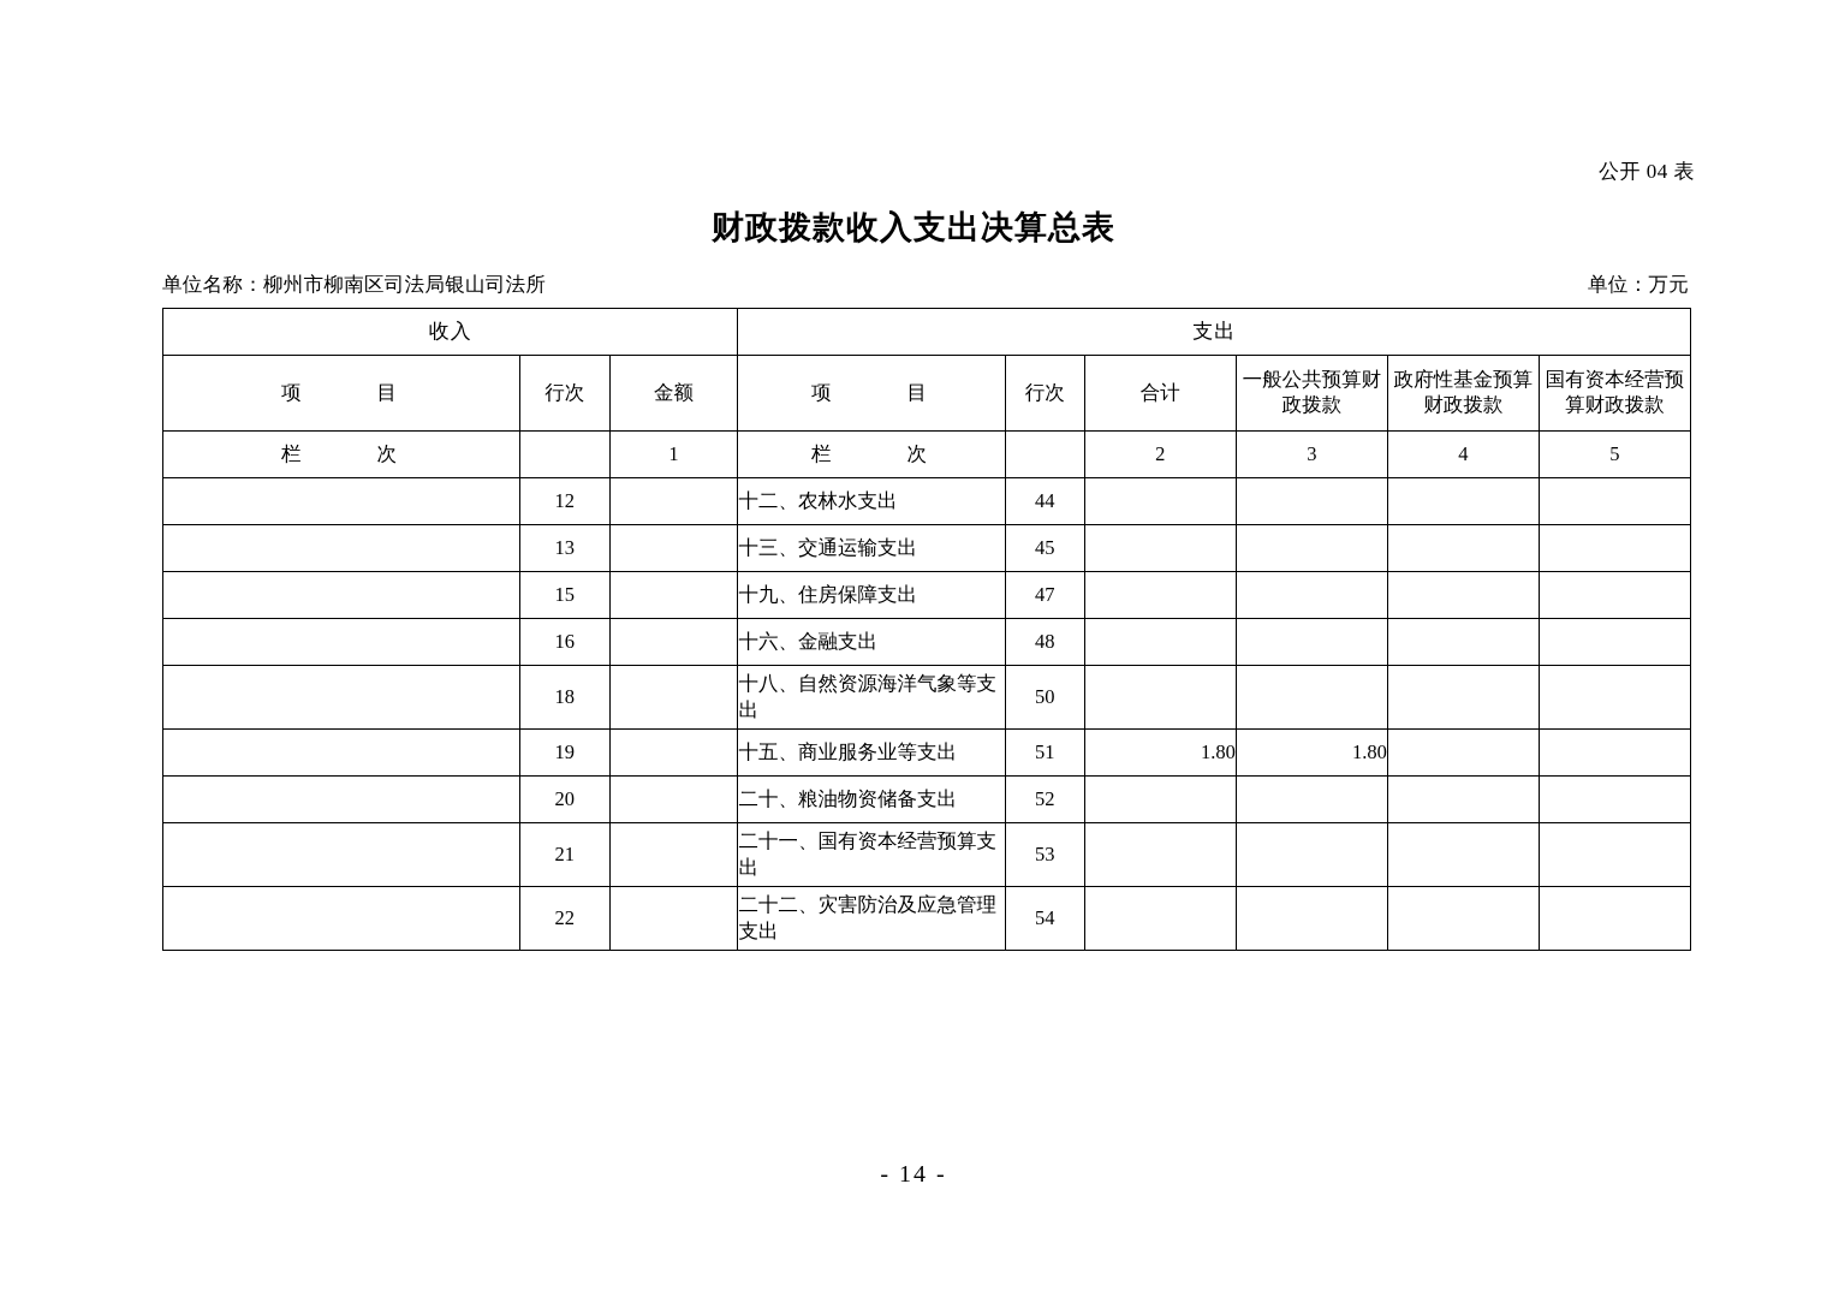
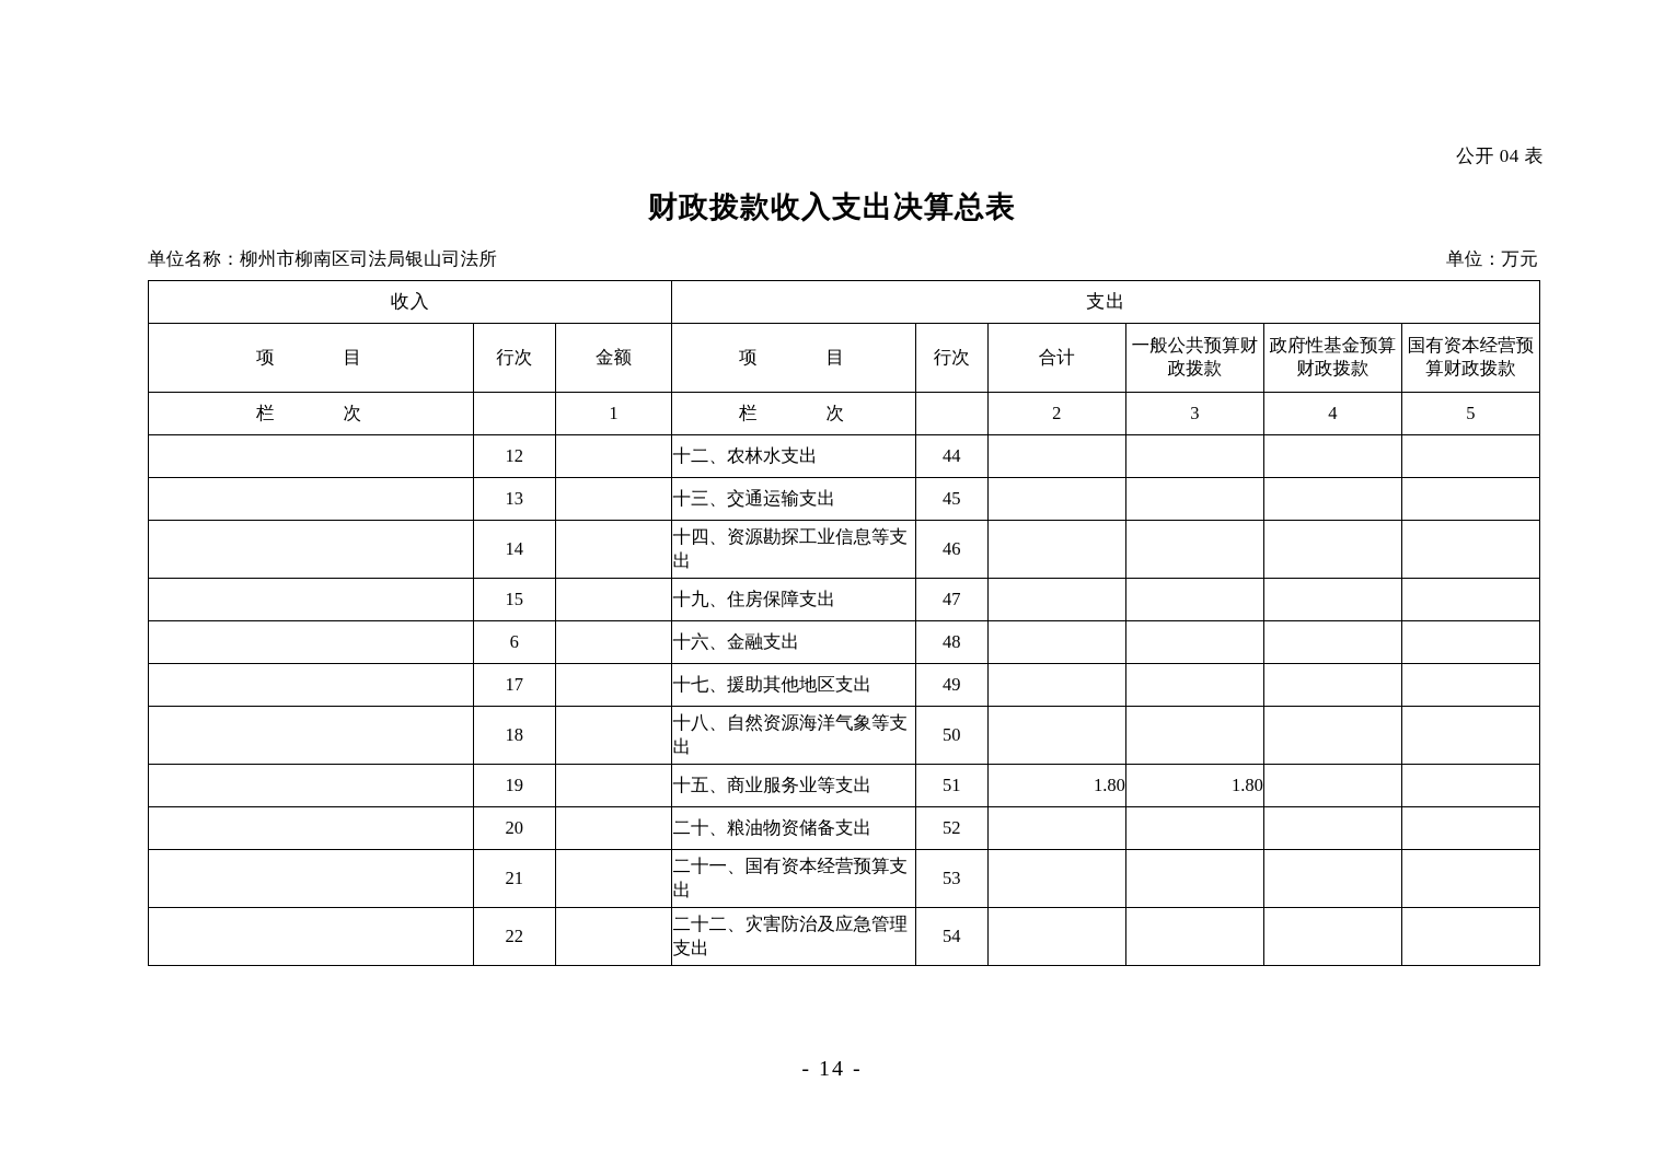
  公开 04 表
  财政拨款收入支出决算总表
  单位名称：柳州市柳南区司法局银山司法所
  单位：万元
  收入	支出
  项 目	行次	金额	项 目	行次	合计	一般公共预算财政拨款	政府性基金预算财政拨款	国有资本经营预算财政拨款
  栏 次		1	栏 次		2	3	4	5
  	12		十二、农林水支出	44
  	13		十三、交通运输支出	45
+ 	14		十四、资源勘探工业信息等支出	46
  	15		十九、住房保障支出	47
- 	16		十六、金融支出	48
+ 	6		十六、金融支出	48
+ 	17		十七、援助其他地区支出	49
  	18		十八、自然资源海洋气象等支出	50
  	19		十五、商业服务业等支出	51	1.80	1.80
  	20		二十、粮油物资储备支出	52
  	21		二十一、国有资本经营预算支出	53
  	22		二十二、灾害防治及应急管理支出	54
  - 14 -
